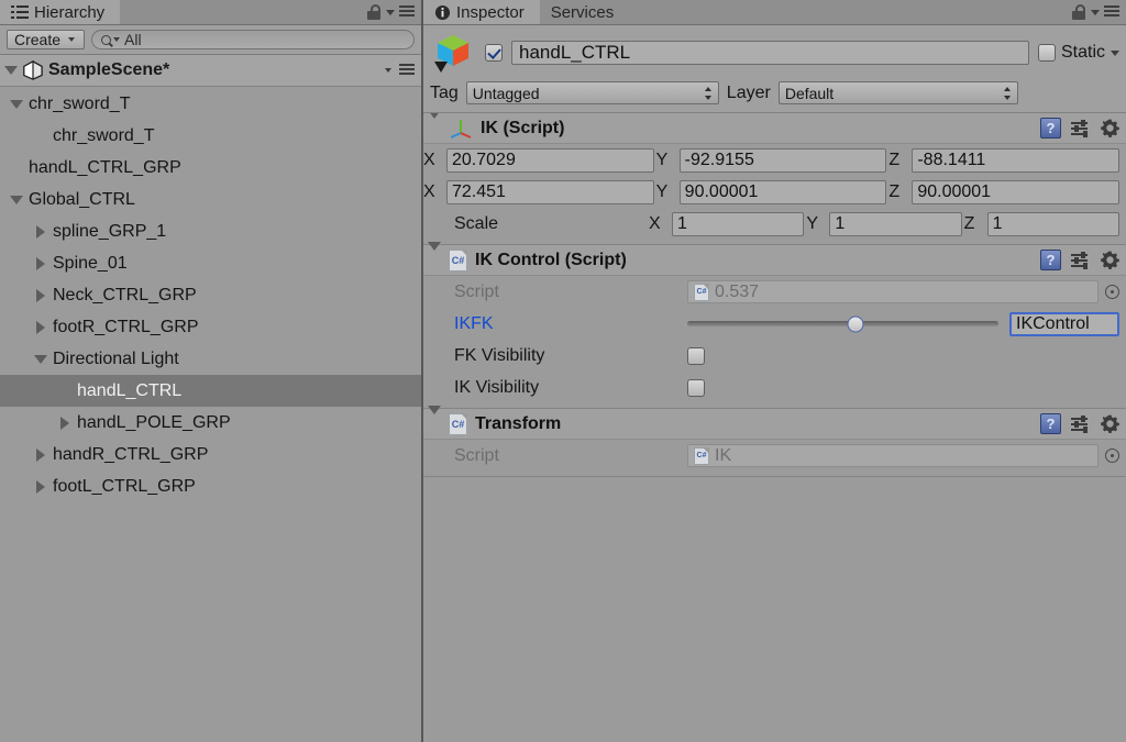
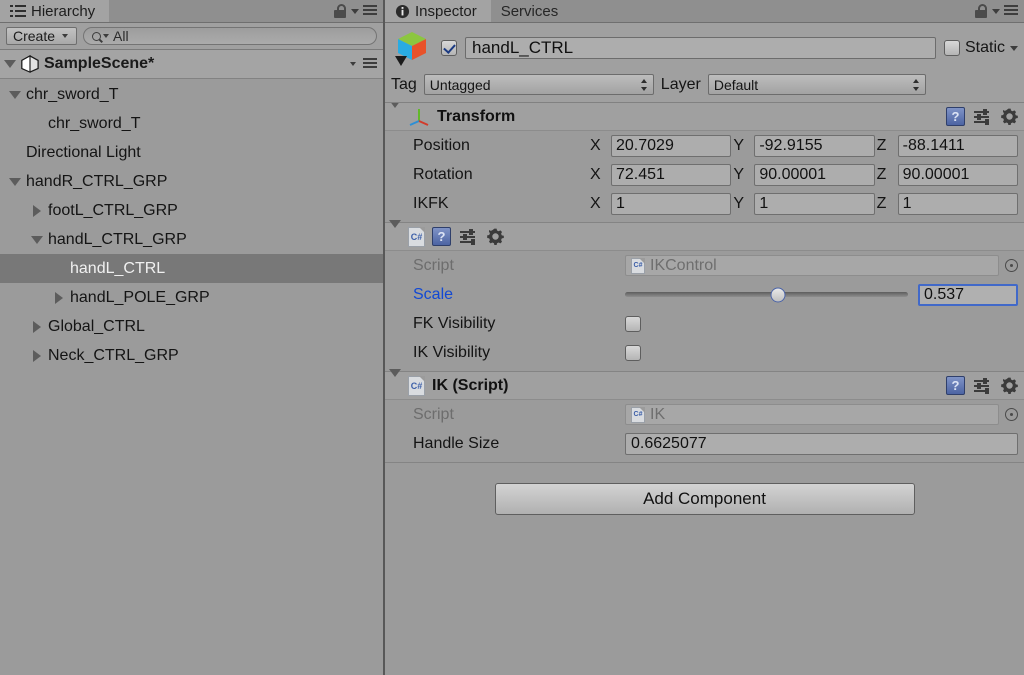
  Hierarchy
  Create
  All
  SampleScene*
  chr_sword_T
  chr_sword_T
- handL_CTRL_GRP
+ Directional Light
- Global_CTRL
+ handR_CTRL_GRP
- spline_GRP_1
- Spine_01
- Neck_CTRL_GRP
+ footL_CTRL_GRP
- footR_CTRL_GRP
- Directional Light
+ handL_CTRL_GRP
  handL_CTRL
  handL_POLE_GRP
- handR_CTRL_GRP
+ Global_CTRL
- footL_CTRL_GRP
+ Neck_CTRL_GRP
  Inspector
  Services
  handL_CTRL
  Static
  Tag
  Untagged
  Layer
  Default
- IK (Script)
+ Transform
  ?
+ Position
  X
  20.7029
  Y
  -92.9155
  Z
  -88.1411
+ Rotation
  X
  72.451
  Y
  90.00001
  Z
  90.00001
- Scale
+ IKFK
  X
  1
  Y
  1
  Z
  1
  C#
- IK Control (Script)
  ?
  Script
- 0.537
+ IKControl
- IKFK
+ Scale
- IKControl
+ 0.537
  FK Visibility
  IK Visibility
  C#
- Transform
+ IK (Script)
  ?
  Script
  IK
+ Handle Size
+ 0.6625077
+ Add Component
